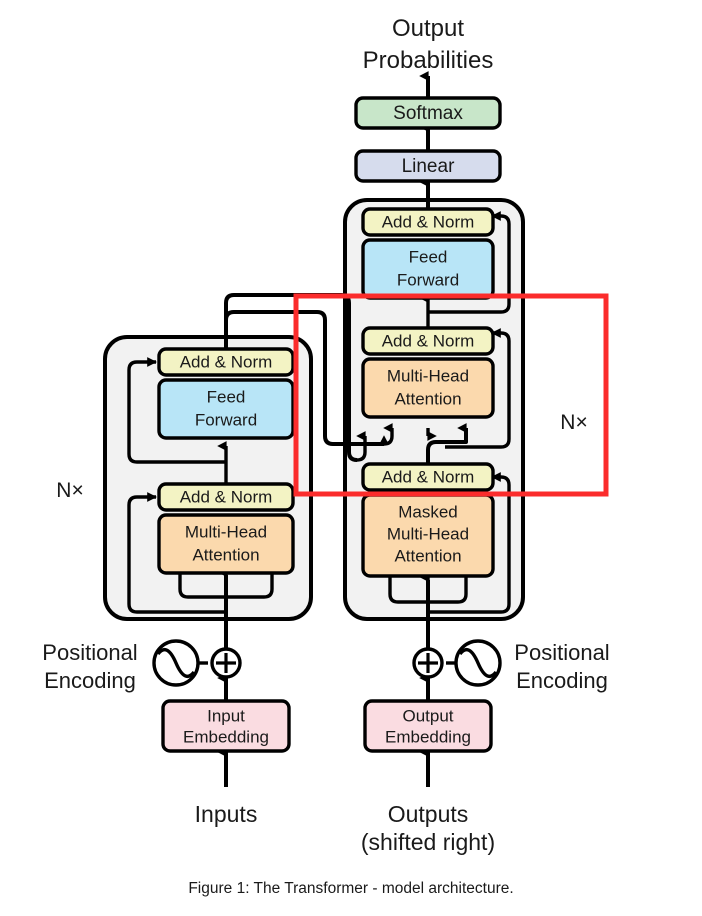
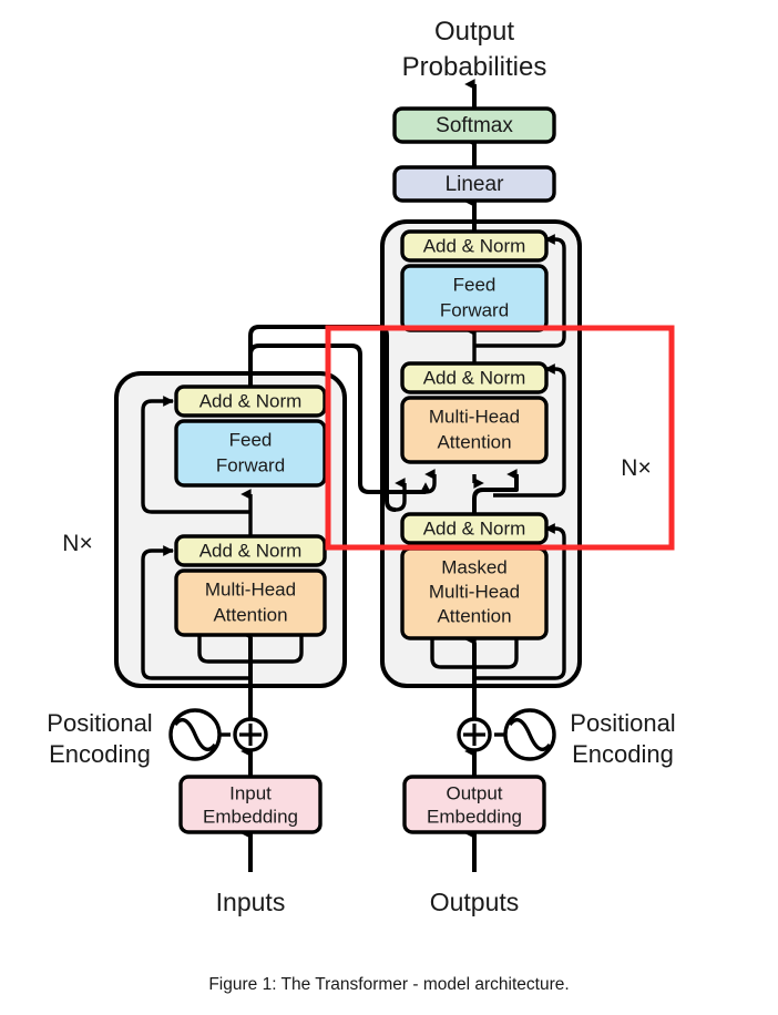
  Softmax
  Linear
  Add & Norm
  Feed
  Forward
  Add & Norm
  Multi-Head
  Attention
  Add & Norm
  Masked
  Multi-Head
  Attention
  Add & Norm
  Feed
  Forward
  Add & Norm
  Multi-Head
  Attention
  Input
  Embedding
  Output
  Embedding
  Output
  Probabilities
  N×
  N×
  Positional
  Encoding
  Positional
  Encoding
  Inputs
  Outputs
- (shifted right)
  Figure 1: The Transformer - model architecture.
